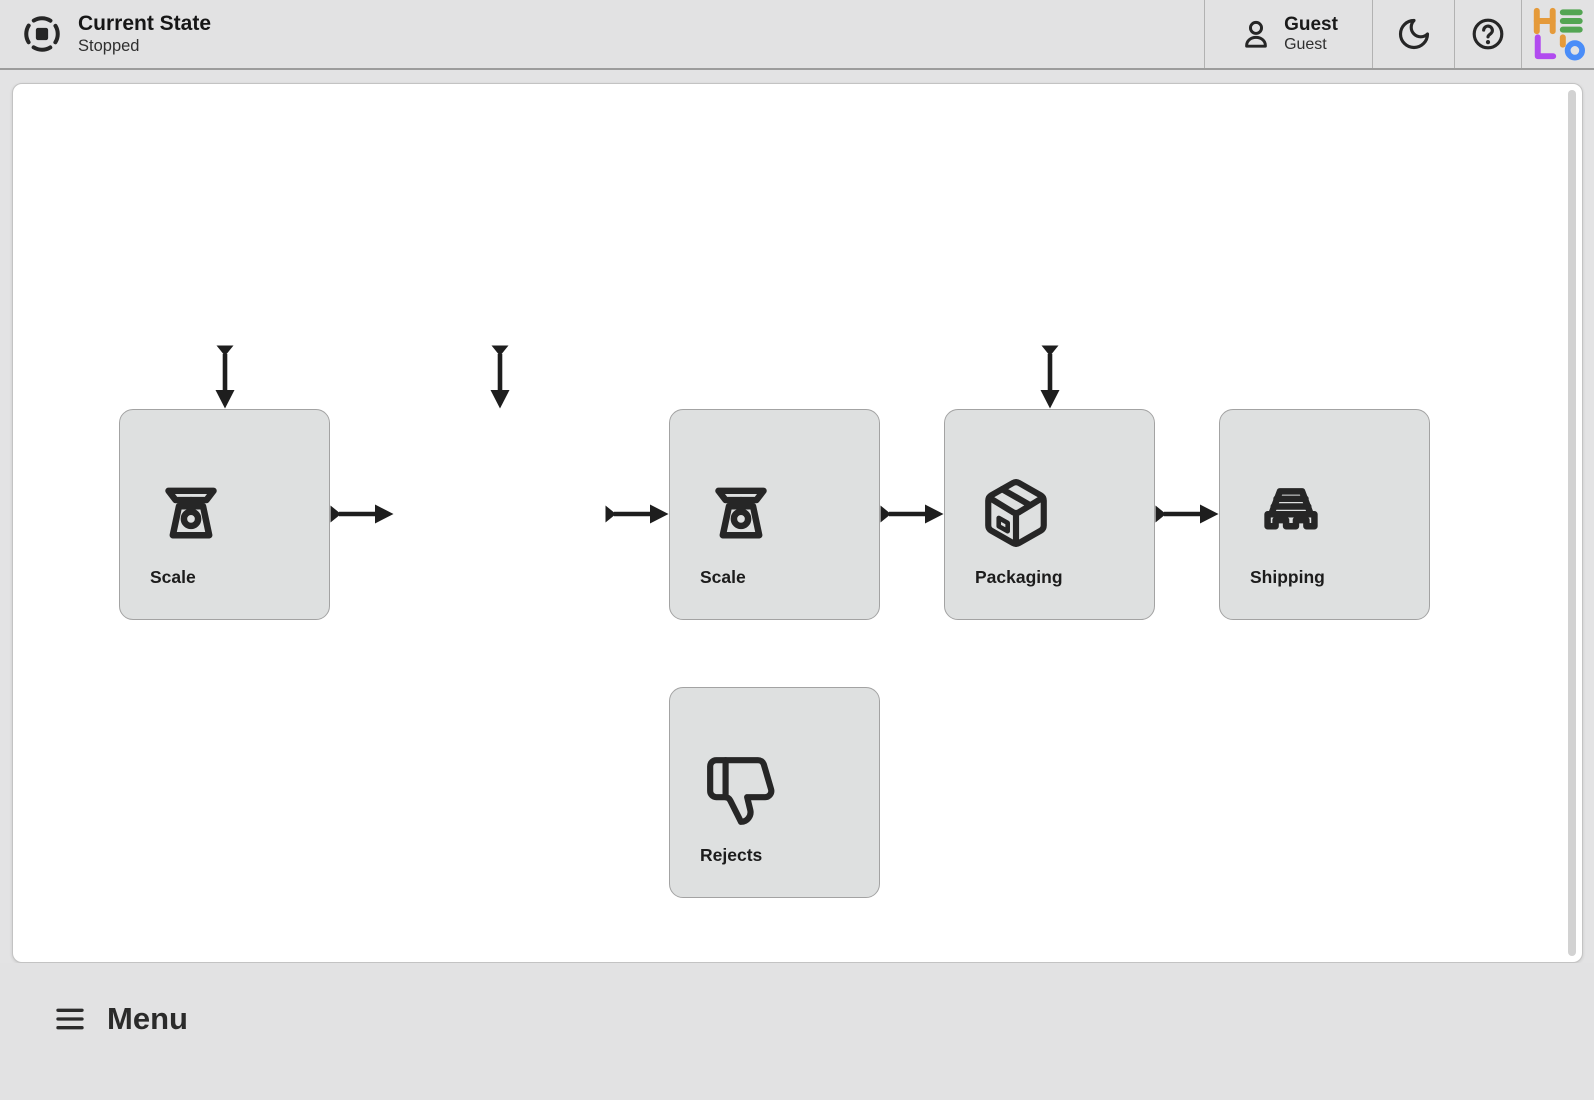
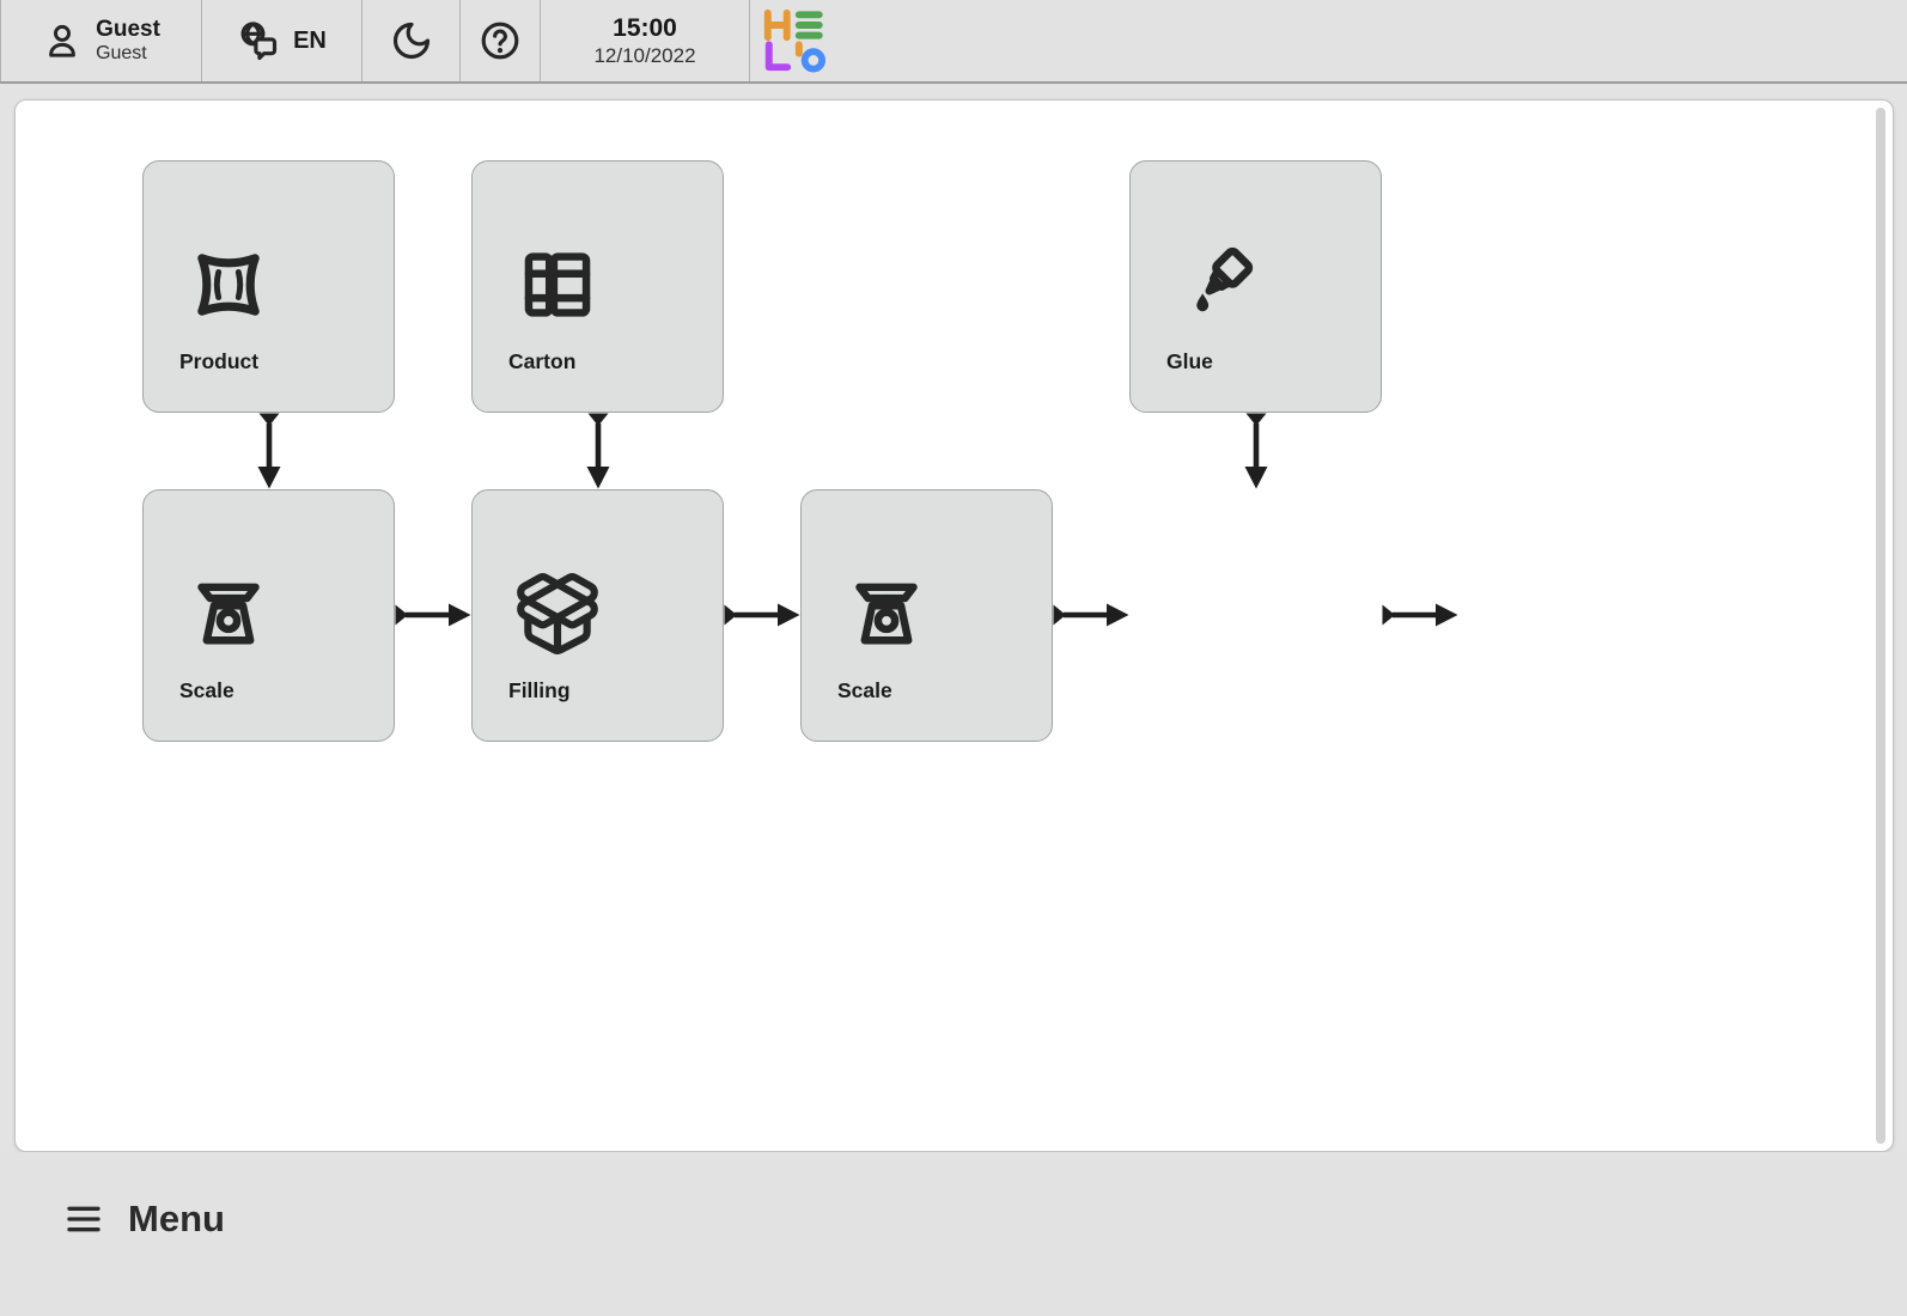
- Current State
- Stopped
  Guest
  Guest
+ EN
+ 15:00
+ 12/10/2022
+ Product
+ Carton
+ Glue
  Scale
+ Filling
  Scale
- Packaging
- Shipping
- Rejects
  Menu
